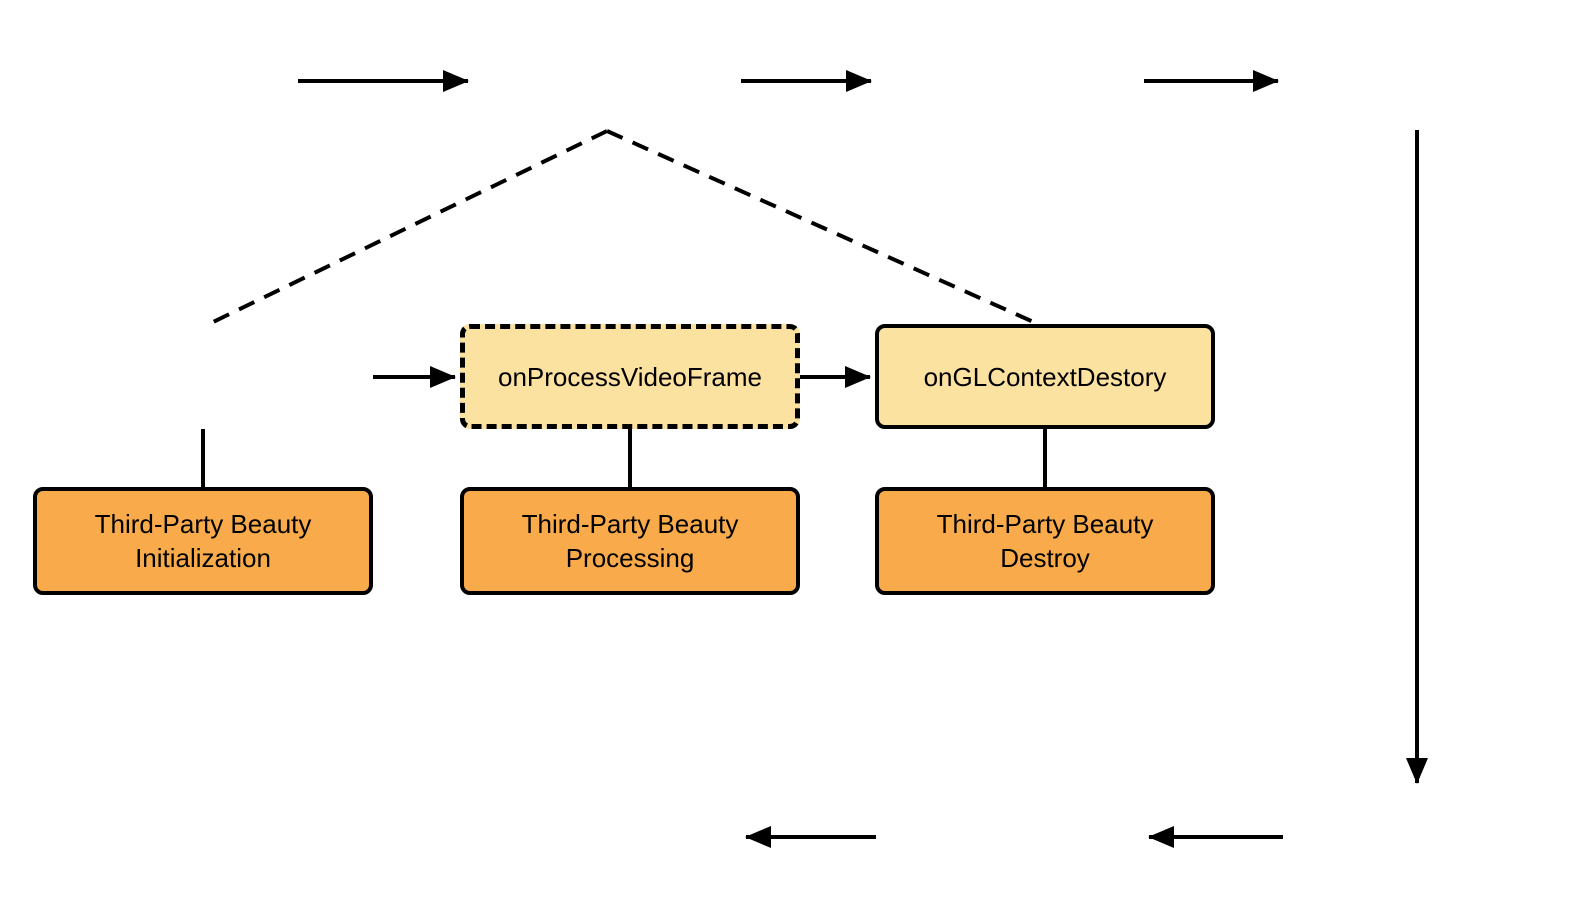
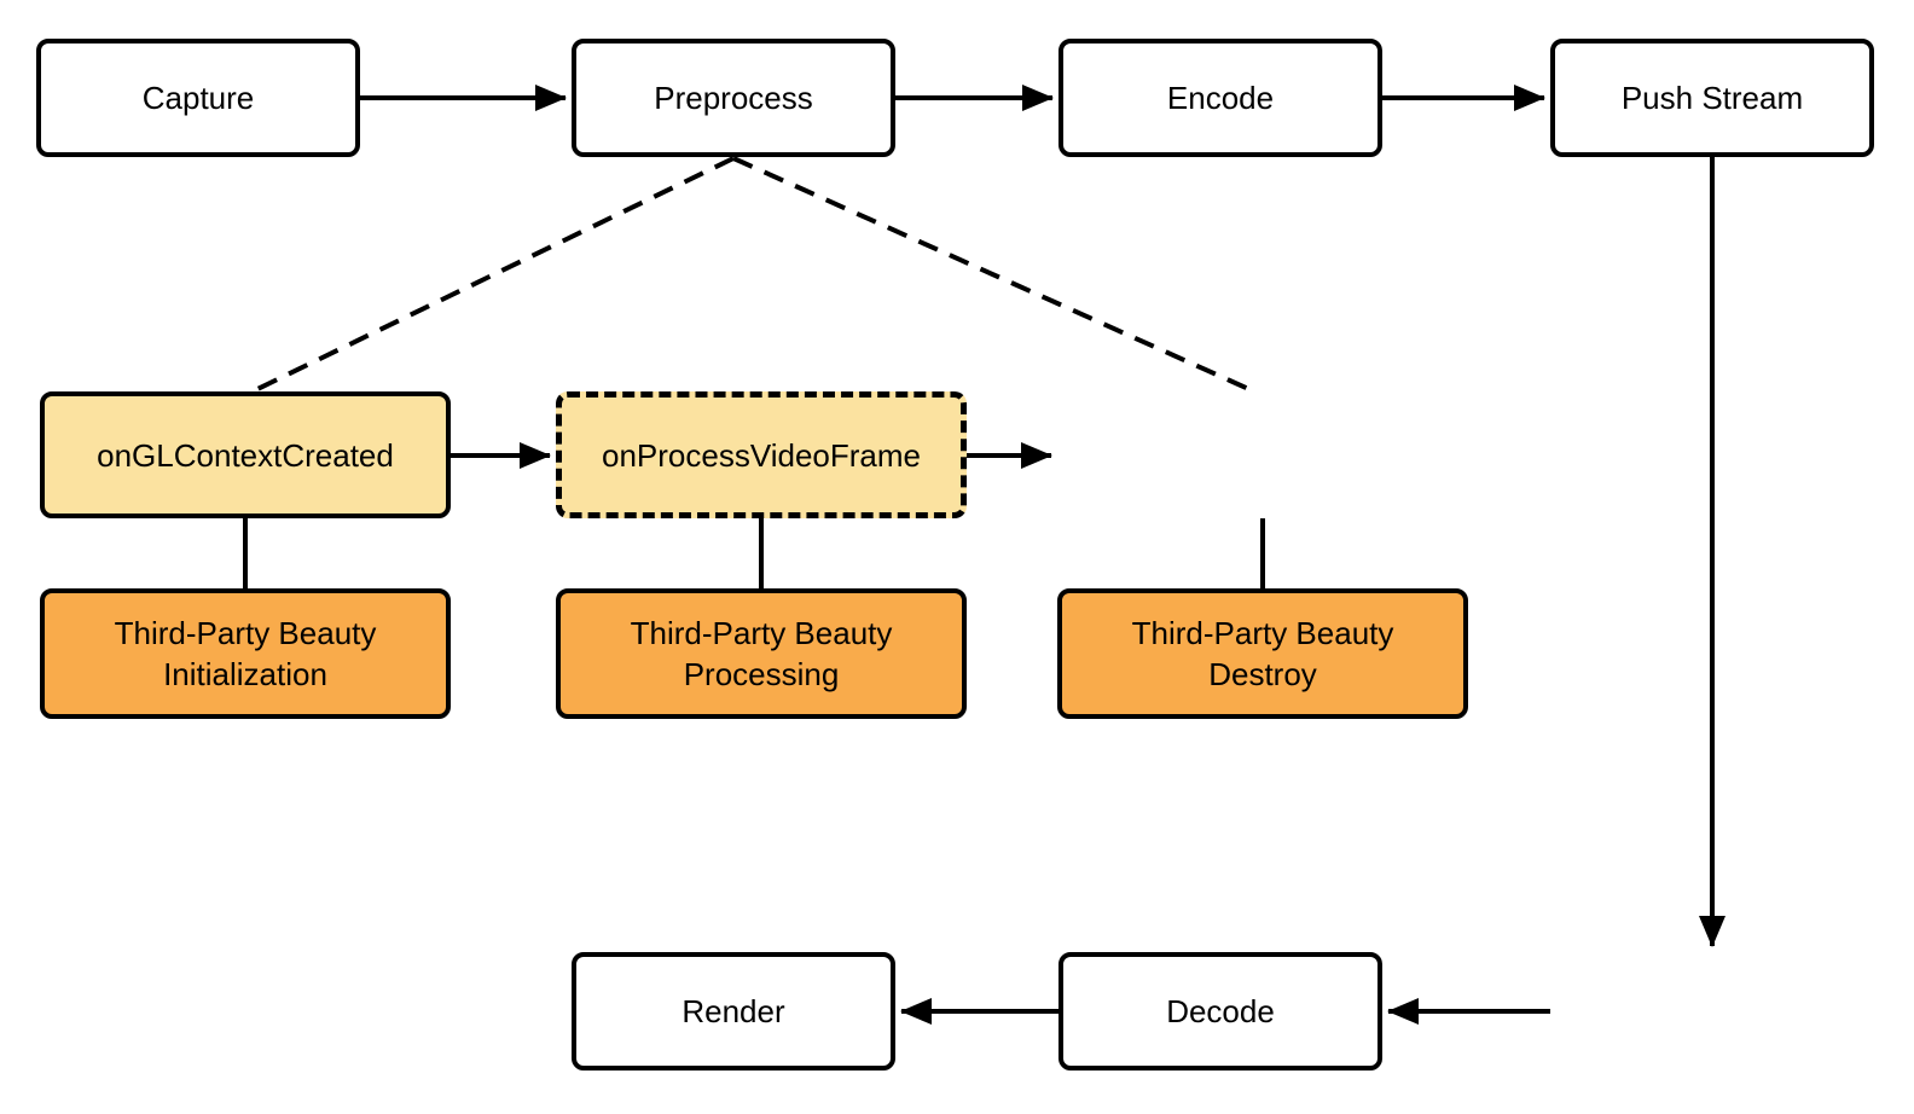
+ Capture
+ Preprocess
+ Encode
+ Push Stream
+ onGLContextCreated
  onProcessVideoFrame
- onGLContextDestory
  Third-Party Beauty
  Initialization
  Third-Party Beauty
  Processing
  Third-Party Beauty
  Destroy
+ Render
+ Decode
